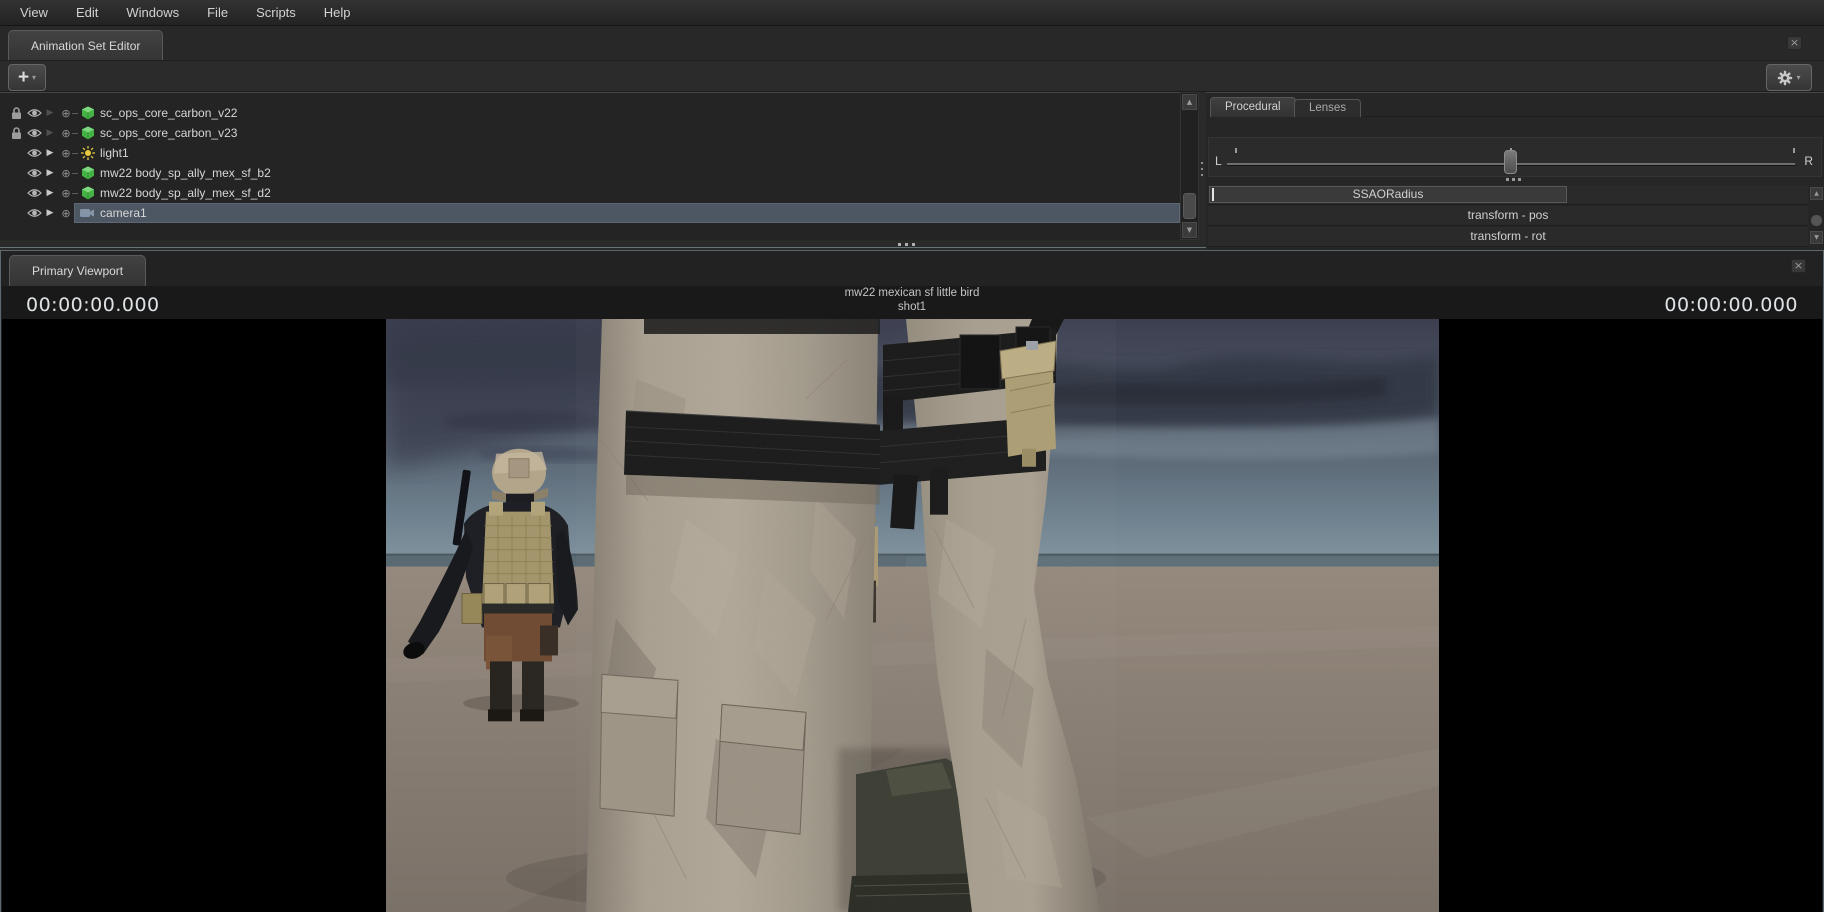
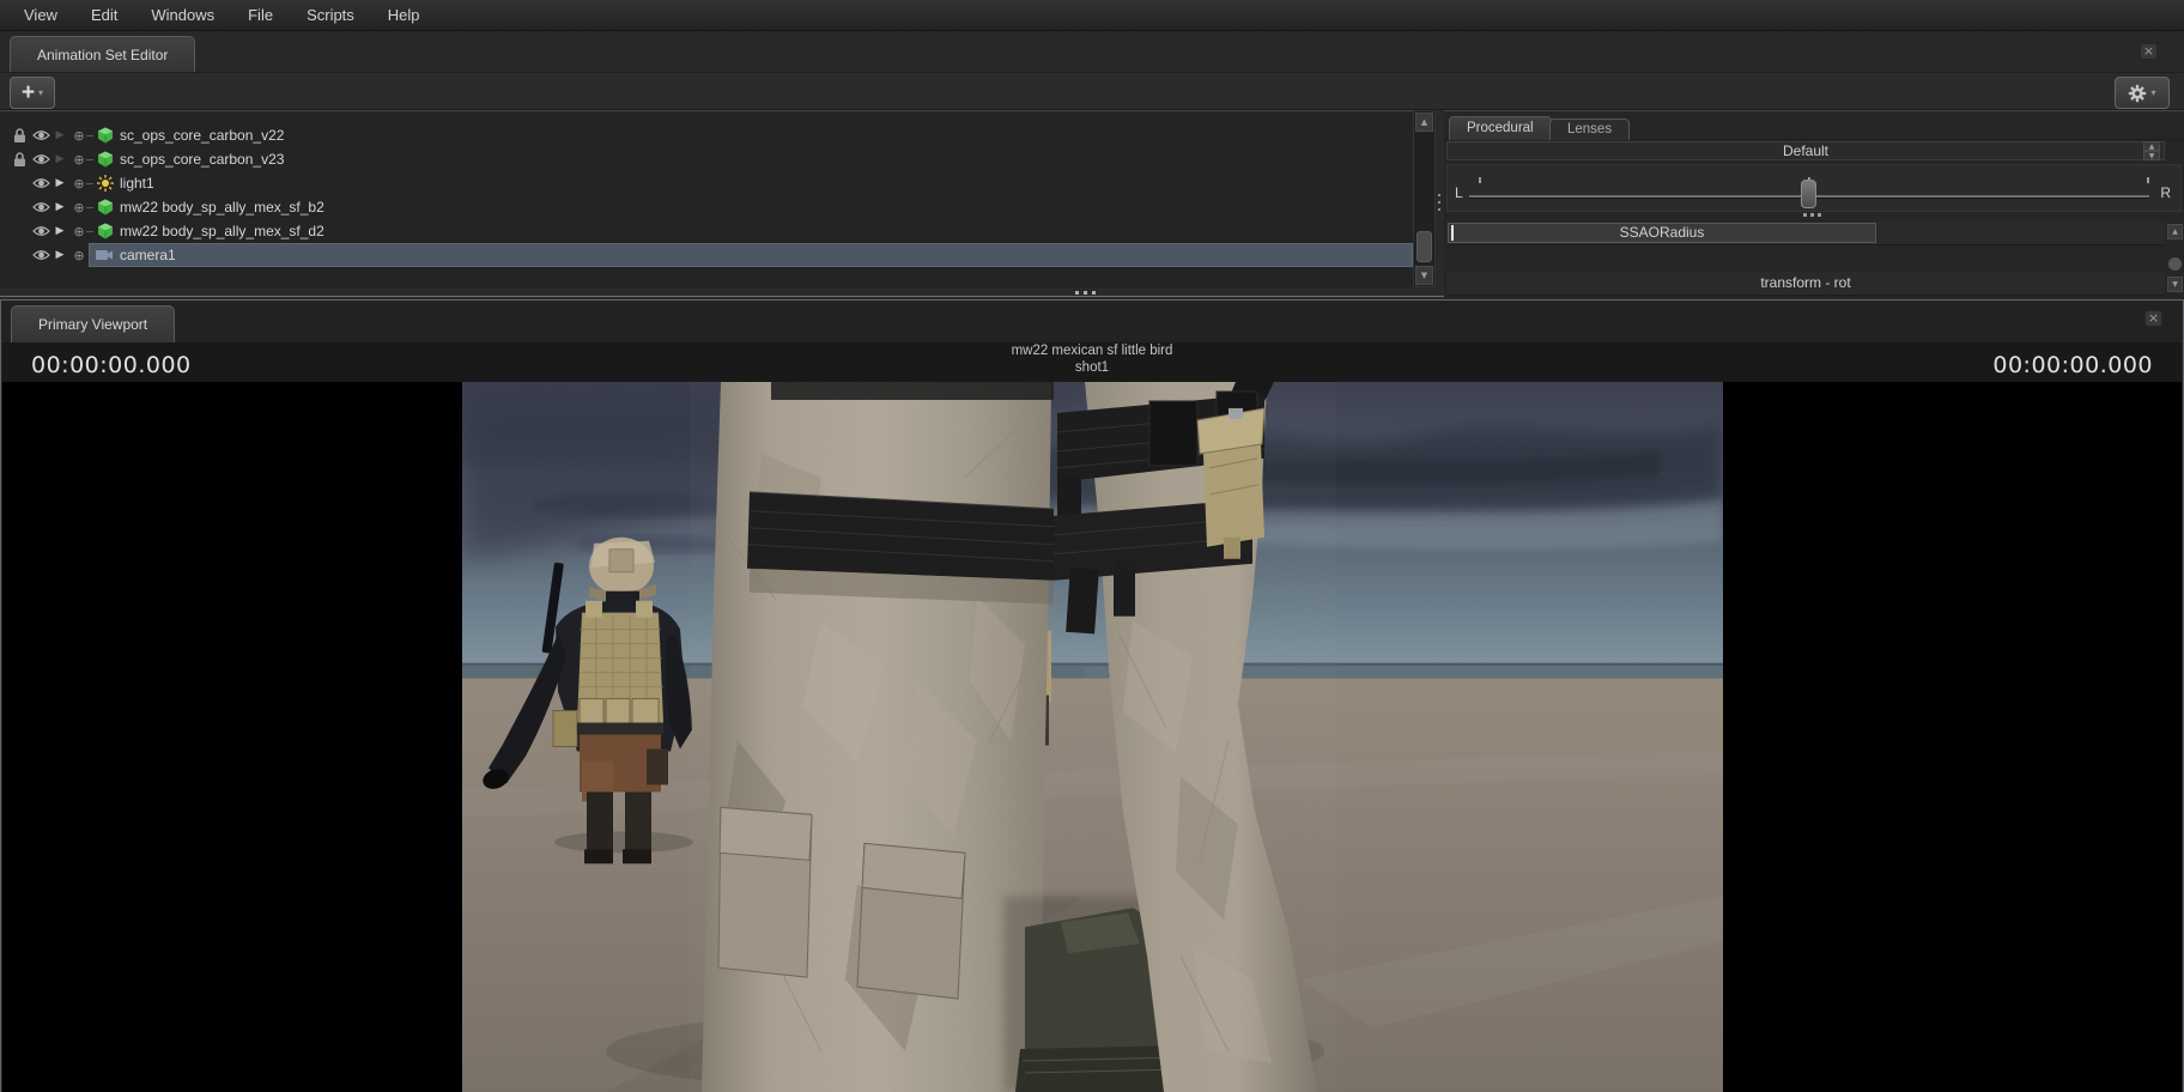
  View
  Edit
  Windows
  File
  Scripts
  Help
  Animation Set Editor
  ×
  +
  ▾
  ▾
  ▶
  ⊕
  sc_ops_core_carbon_v22
  ▶
  ⊕
  sc_ops_core_carbon_v23
  ▶
  ⊕
  light1
  ▶
  ⊕
  mw22 body_sp_ally_mex_sf_b2
  ▶
  ⊕
  mw22 body_sp_ally_mex_sf_d2
  ▶
  ⊕
  camera1
  ▲
  ▼
  Procedural
  Lenses
+ Default
  L
  R
  SSAORadius
- transform - pos
  transform - rot
  Primary Viewport
  ×
  00:00:00.000
  00:00:00.000
  mw22 mexican sf little bird
  shot1
